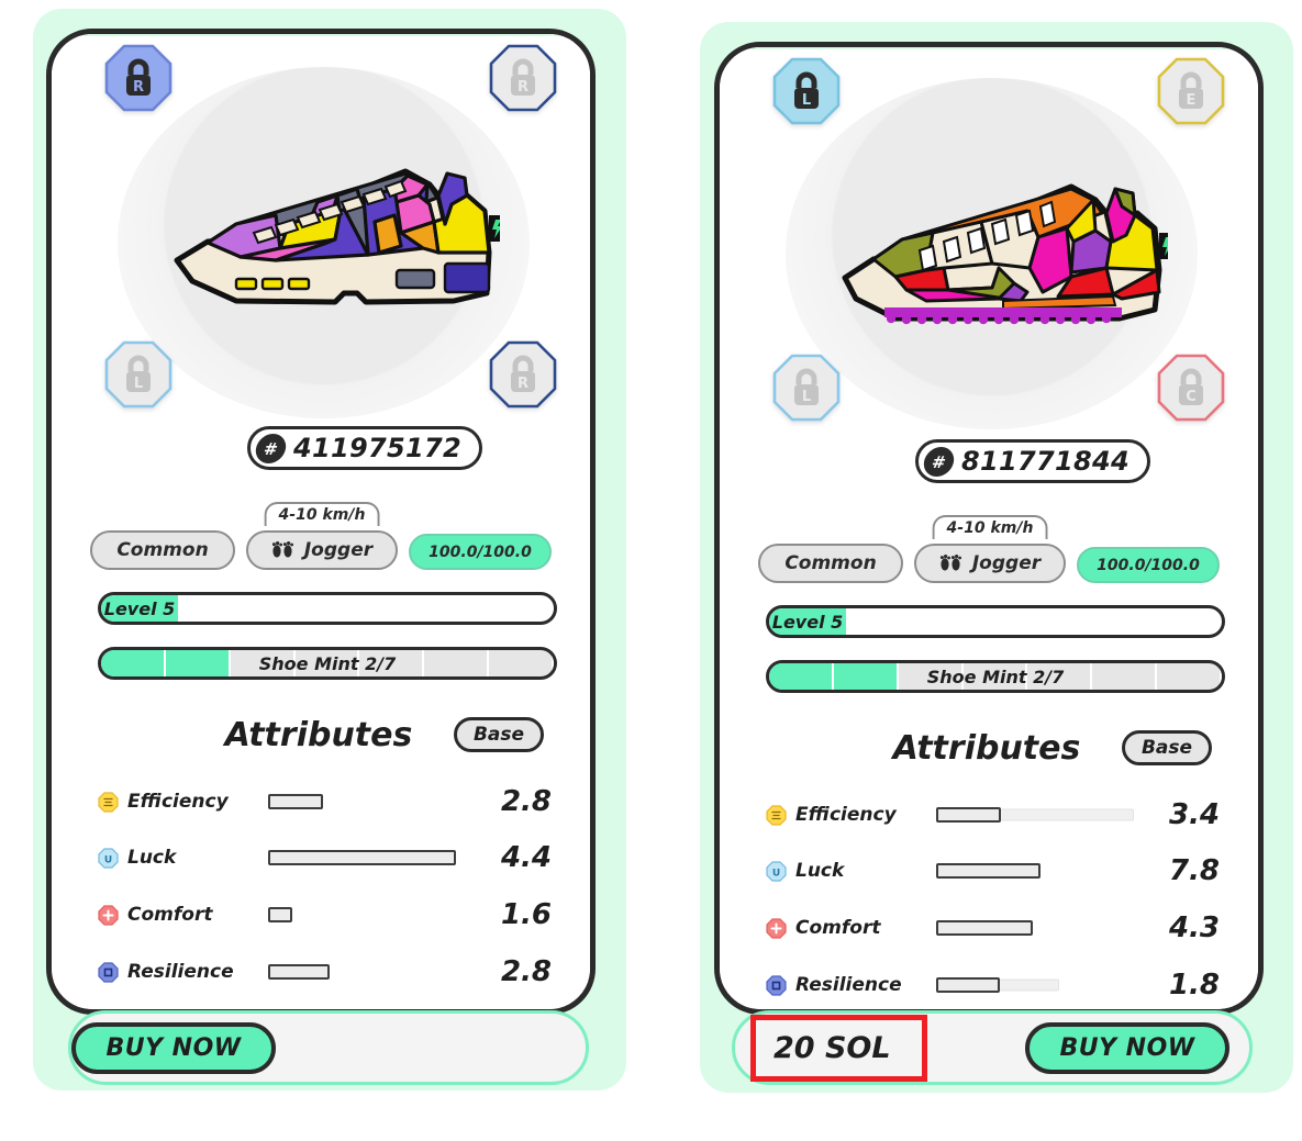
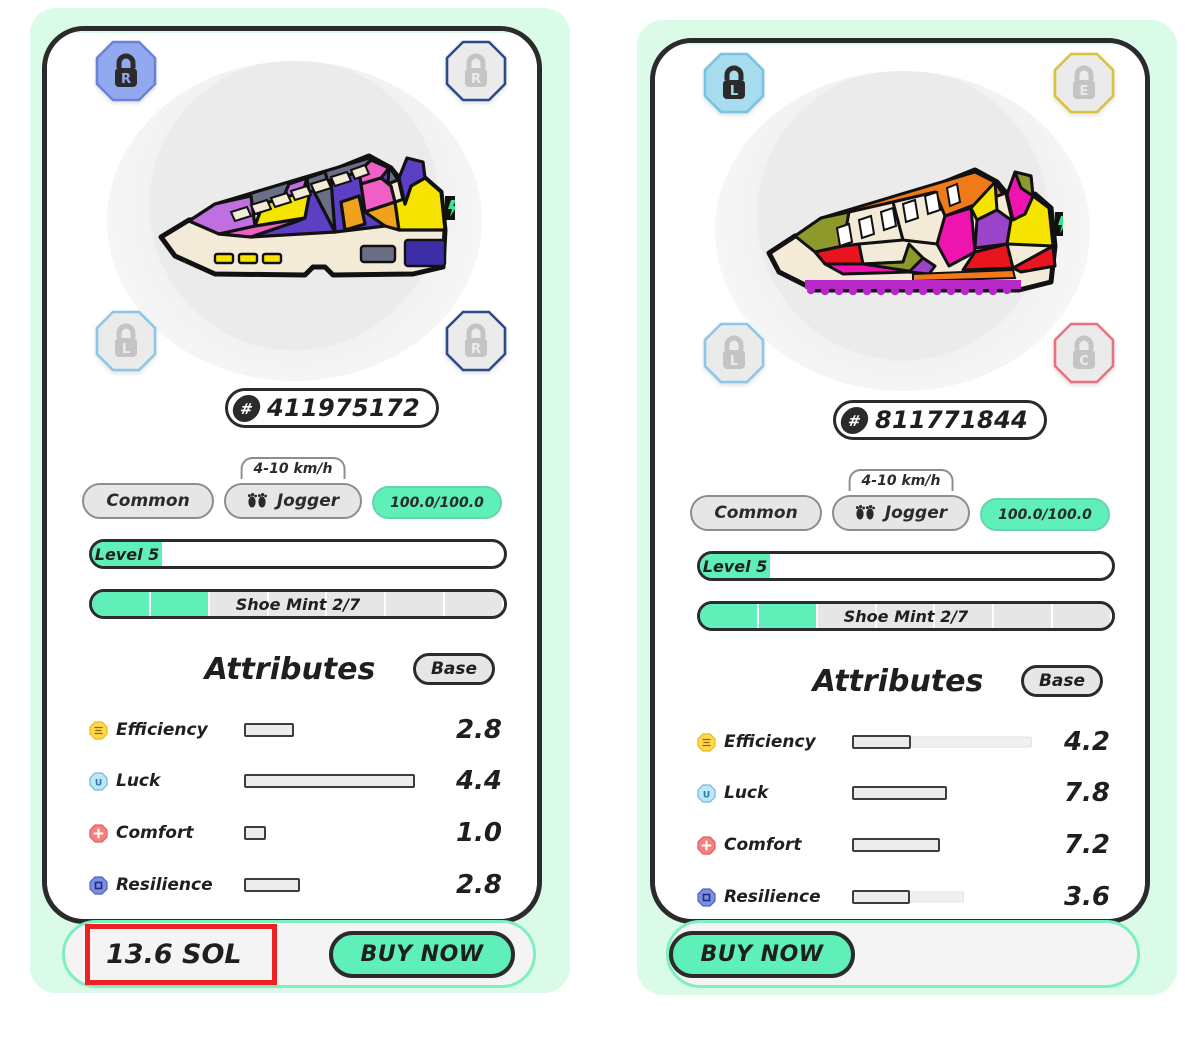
  R
  R
  L
  R
  411975172
  Common
  4-10 km/h
  Jogger
  100.0/100.0
  Level 5
  Shoe Mint 2/7
  Attributes
  Base
  Efficiency
  2.8
  U
  Luck
  4.4
  Comfort
- 1.6
+ 1.0
  Resilience
  2.8
+ 13.6 SOL
  BUY NOW
  L
  E
  L
  C
  811771844
  Common
  4-10 km/h
  Jogger
  100.0/100.0
  Level 5
  Shoe Mint 2/7
  Attributes
  Base
  Efficiency
- 3.4
+ 4.2
  U
  Luck
  7.8
  Comfort
- 4.3
+ 7.2
  Resilience
- 1.8
+ 3.6
- 20 SOL
  BUY NOW
